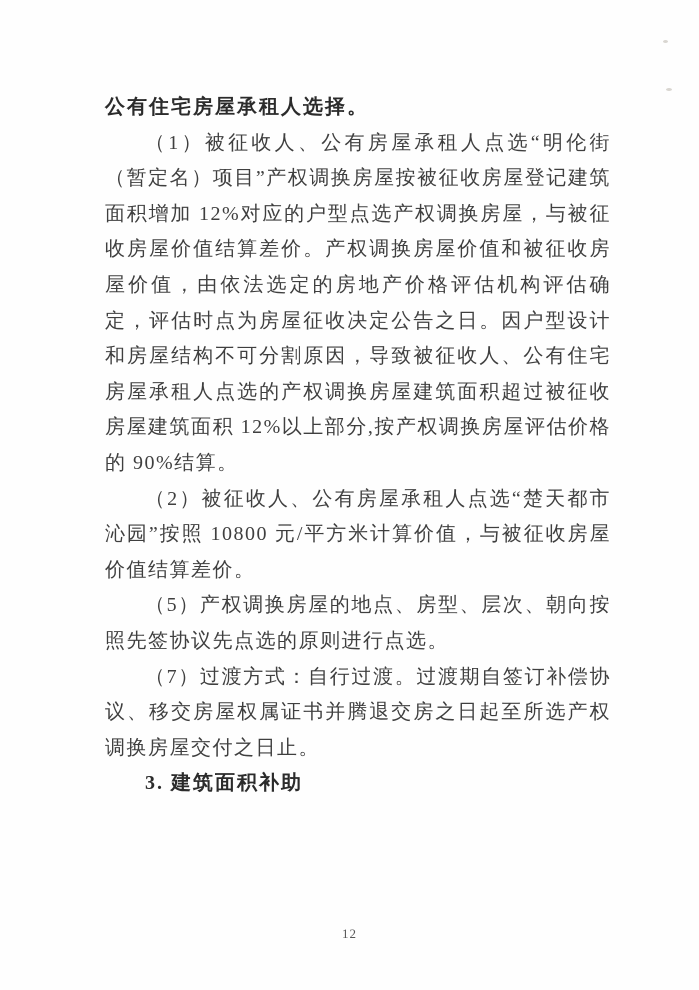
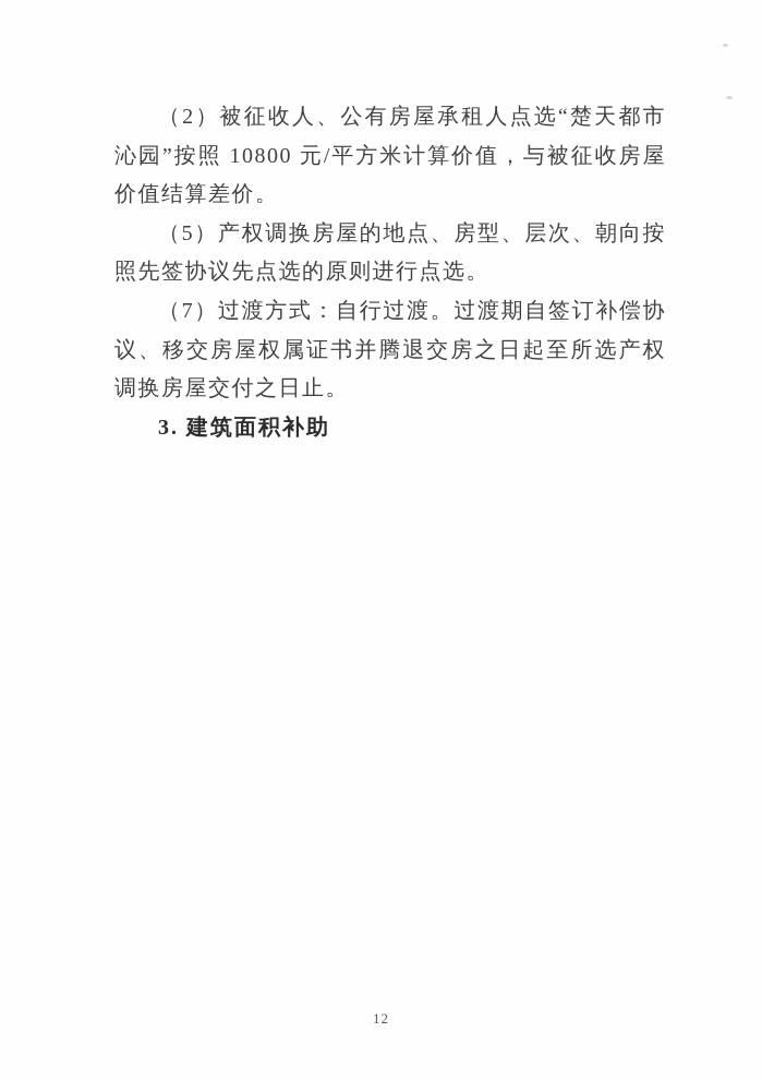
- 公有住宅房屋承租人选择。
- （1）被征收人、公有房屋承租人点选“明伦街（暂定名）项目”产权调换房屋按被征收房屋登记建筑面积增加 12%对应的户型点选产权调换房屋，与被征收房屋价值结算差价。产权调换房屋价值和被征收房屋价值，由依法选定的房地产价格评估机构评估确定，评估时点为房屋征收决定公告之日。因户型设计和房屋结构不可分割原因，导致被征收人、公有住宅房屋承租人点选的产权调换房屋建筑面积超过被征收房屋建筑面积 12%以上部分,按产权调换房屋评估价格的 90%结算。
  （2）被征收人、公有房屋承租人点选“楚天都市沁园”按照 10800 元/平方米计算价值，与被征收房屋价值结算差价。
  （5）产权调换房屋的地点、房型、层次、朝向按照先签协议先点选的原则进行点选。
  （7）过渡方式：自行过渡。过渡期自签订补偿协议、移交房屋权属证书并腾退交房之日起至所选产权调换房屋交付之日止。
  3. 建筑面积补助
  12
